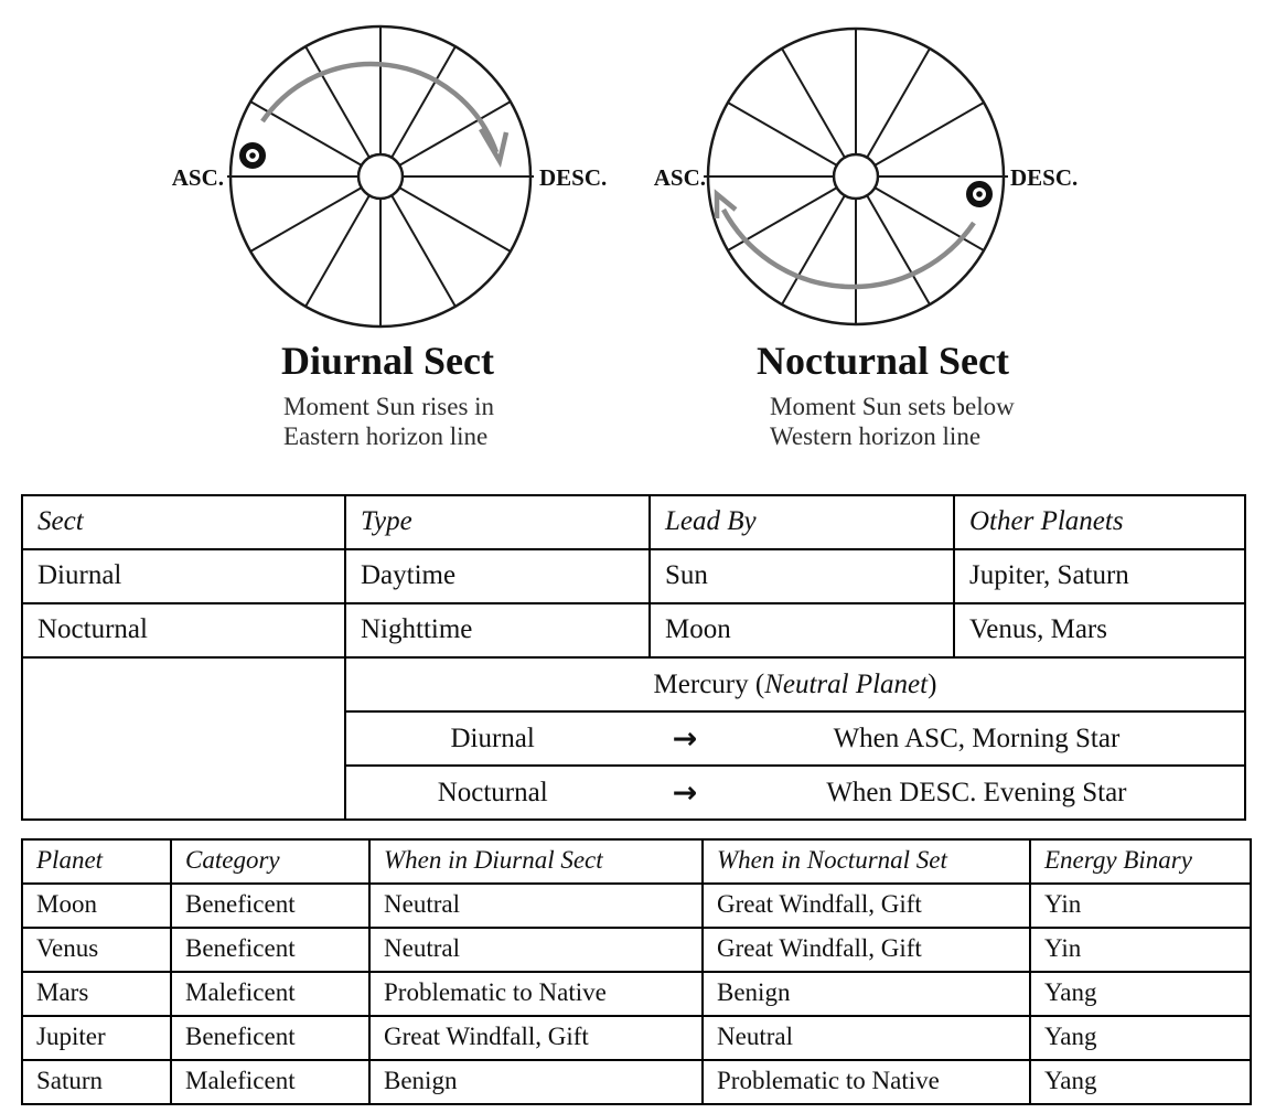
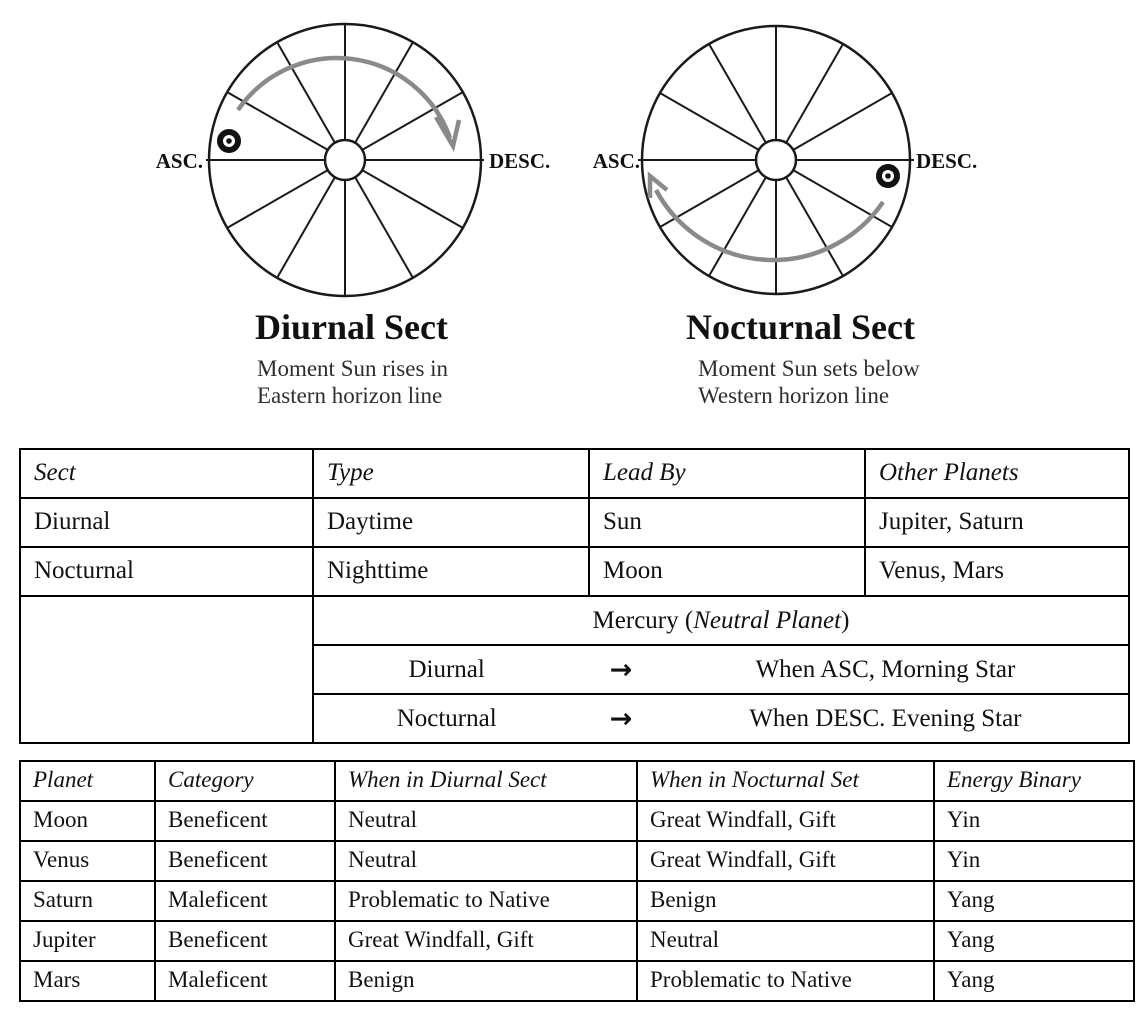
  ASC.
  DESC.
  ASC.
  DESC.
  Diurnal Sect
  Moment Sun rises in
  Eastern horizon line
  Nocturnal Sect
  Moment Sun sets below
  Western horizon line
  Sect	Type	Lead By	Other Planets
  Diurnal	Daytime	Sun	Jupiter, Saturn
  Nocturnal	Nighttime	Moon	Venus, Mars
  	Mercury (Neutral Planet)
  Diurnal → When ASC, Morning Star
  Nocturnal → When DESC. Evening Star
  Planet	Category	When in Diurnal Sect	When in Nocturnal Set	Energy Binary
  Moon	Beneficent	Neutral	Great Windfall, Gift	Yin
  Venus	Beneficent	Neutral	Great Windfall, Gift	Yin
- Mars	Maleficent	Problematic to Native	Benign	Yang
+ Saturn	Maleficent	Problematic to Native	Benign	Yang
  Jupiter	Beneficent	Great Windfall, Gift	Neutral	Yang
- Saturn	Maleficent	Benign	Problematic to Native	Yang
+ Mars	Maleficent	Benign	Problematic to Native	Yang
